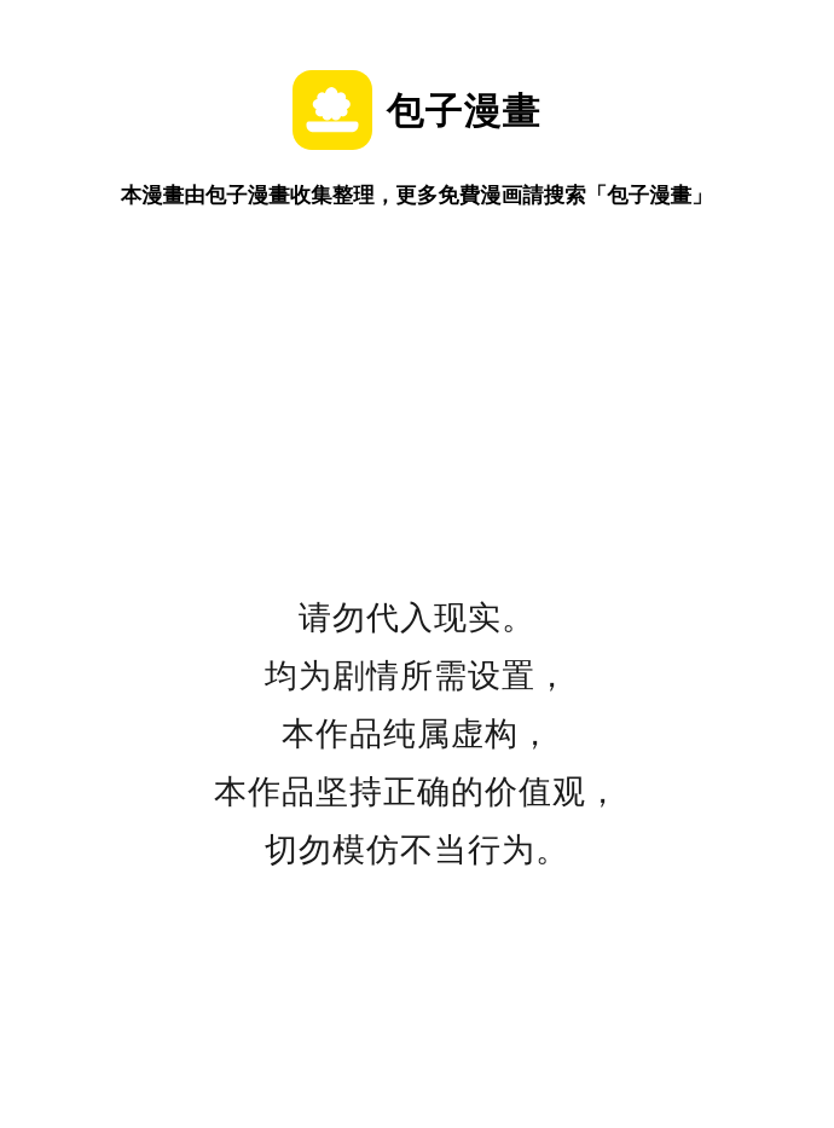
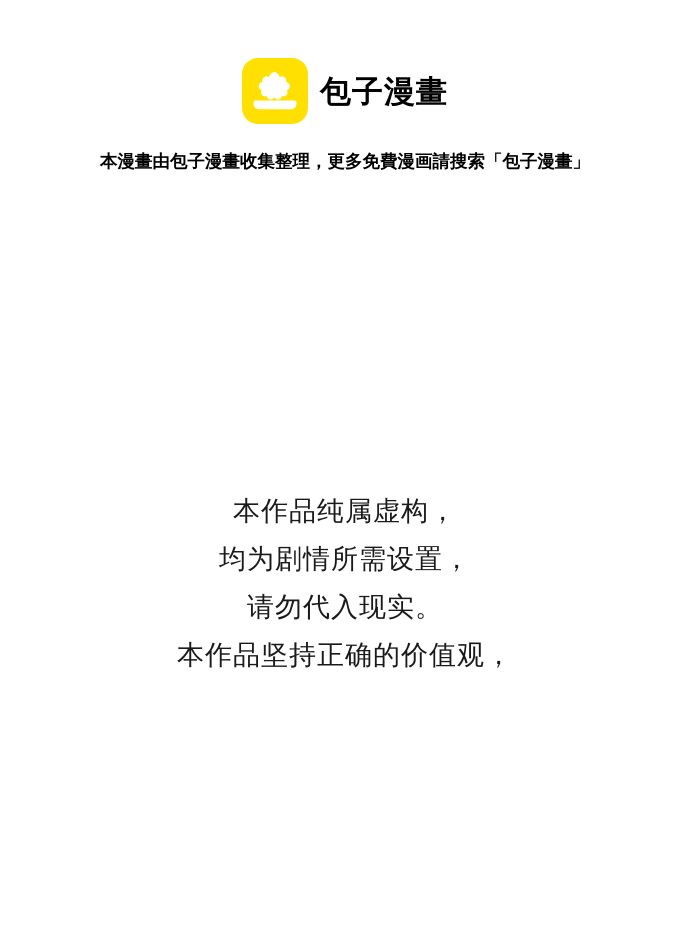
  包子漫畫
  本漫畫由包子漫畫收集整理，更多免費漫画請搜索「包子漫畫」
- 请勿代入现实。
+ 本作品纯属虚构，
  均为剧情所需设置，
- 本作品纯属虚构，
+ 请勿代入现实。
  本作品坚持正确的价值观，
- 切勿模仿不当行为。
